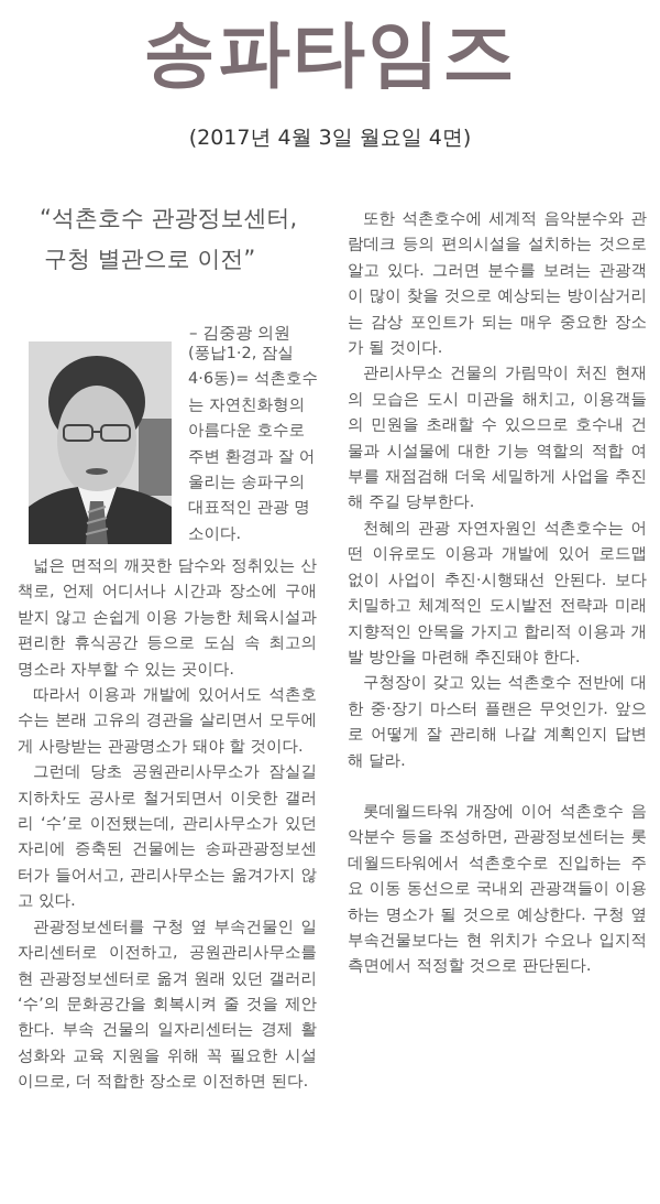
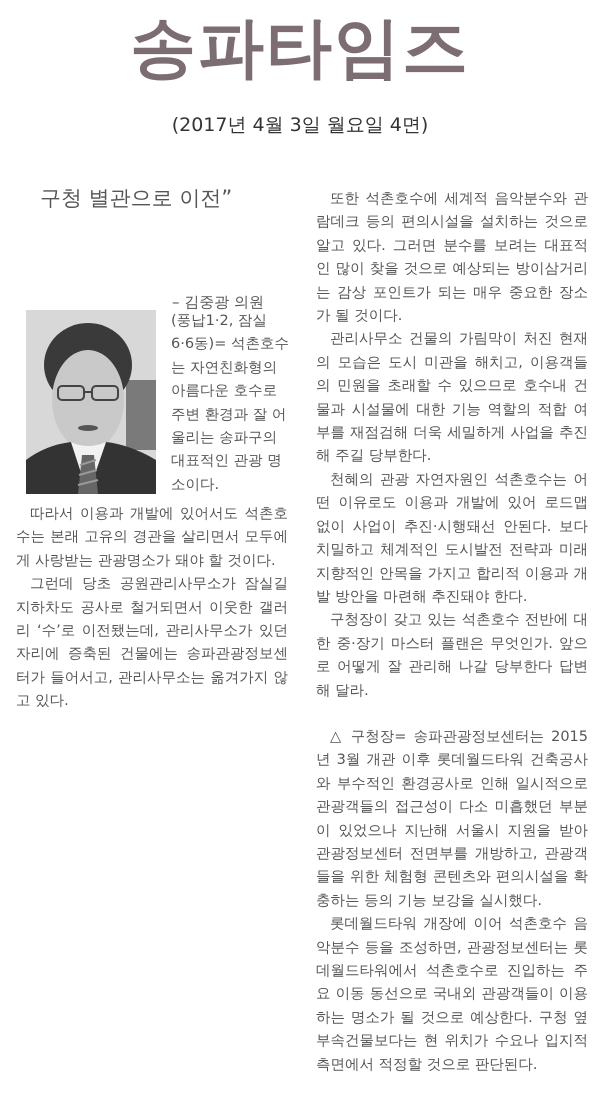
  송파타임즈
  (2017년 4월 3일 월요일 4면)
- “석촌호수 관광정보센터,
  구청 별관으로 이전”
  – 김중광 의원
- (풍납1·2, 잠실 4·6동)= 석촌호수는 자연친화형의 아름다운 호수로 주변 환경과 잘 어울리는 송파구의 대표적인 관광 명소이다.
+ (풍납1·2, 잠실 6·6동)= 석촌호수는 자연친화형의 아름다운 호수로 주변 환경과 잘 어울리는 송파구의 대표적인 관광 명소이다.
- 넓은 면적의 깨끗한 담수와 정취있는 산책로, 언제 어디서나 시간과 장소에 구애받지 않고 손쉽게 이용 가능한 체육시설과 편리한 휴식공간 등으로 도심 속 최고의 명소라 자부할 수 있는 곳이다.
  따라서 이용과 개발에 있어서도 석촌호수는 본래 고유의 경관을 살리면서 모두에게 사랑받는 관광명소가 돼야 할 것이다.
  그런데 당초 공원관리사무소가 잠실길 지하차도 공사로 철거되면서 이웃한 갤러리 ‘수’로 이전됐는데, 관리사무소가 있던 자리에 증축된 건물에는 송파관광정보센터가 들어서고, 관리사무소는 옮겨가지 않고 있다.
- 관광정보센터를 구청 옆 부속건물인 일자리센터로 이전하고, 공원관리사무소를 현 관광정보센터로 옮겨 원래 있던 갤러리 ‘수’의 문화공간을 회복시켜 줄 것을 제안한다. 부속 건물의 일자리센터는 경제 활성화와 교육 지원을 위해 꼭 필요한 시설이므로, 더 적합한 장소로 이전하면 된다.
- 또한 석촌호수에 세계적 음악분수와 관람데크 등의 편의시설을 설치하는 것으로 알고 있다. 그러면 분수를 보려는 관광객이 많이 찾을 것으로 예상되는 방이삼거리는 감상 포인트가 되는 매우 중요한 장소가 될 것이다.
+ 또한 석촌호수에 세계적 음악분수와 관람데크 등의 편의시설을 설치하는 것으로 알고 있다. 그러면 분수를 보려는 대표적인 많이 찾을 것으로 예상되는 방이삼거리는 감상 포인트가 되는 매우 중요한 장소가 될 것이다.
  관리사무소 건물의 가림막이 처진 현재의 모습은 도시 미관을 해치고, 이용객들의 민원을 초래할 수 있으므로 호수내 건물과 시설물에 대한 기능 역할의 적합 여부를 재점검해 더욱 세밀하게 사업을 추진해 주길 당부한다.
  천혜의 관광 자연자원인 석촌호수는 어떤 이유로도 이용과 개발에 있어 로드맵 없이 사업이 추진·시행돼선 안된다. 보다 치밀하고 체계적인 도시발전 전략과 미래지향적인 안목을 가지고 합리적 이용과 개발 방안을 마련해 추진돼야 한다.
- 구청장이 갖고 있는 석촌호수 전반에 대한 중·장기 마스터 플랜은 무엇인가. 앞으로 어떻게 잘 관리해 나갈 계획인지 답변해 달라.
+ 구청장이 갖고 있는 석촌호수 전반에 대한 중·장기 마스터 플랜은 무엇인가. 앞으로 어떻게 잘 관리해 나갈 당부한다 답변해 달라.
+ △ 구청장= 송파관광정보센터는 2015년 3월 개관 이후 롯데월드타워 건축공사와 부수적인 환경공사로 인해 일시적으로 관광객들의 접근성이 다소 미흡했던 부분이 있었으나 지난해 서울시 지원을 받아 관광정보센터 전면부를 개방하고, 관광객들을 위한 체험형 콘텐츠와 편의시설을 확충하는 등의 기능 보강을 실시했다.
  롯데월드타워 개장에 이어 석촌호수 음악분수 등을 조성하면, 관광정보센터는 롯데월드타워에서 석촌호수로 진입하는 주요 이동 동선으로 국내외 관광객들이 이용하는 명소가 될 것으로 예상한다. 구청 옆 부속건물보다는 현 위치가 수요나 입지적 측면에서 적정할 것으로 판단된다.
